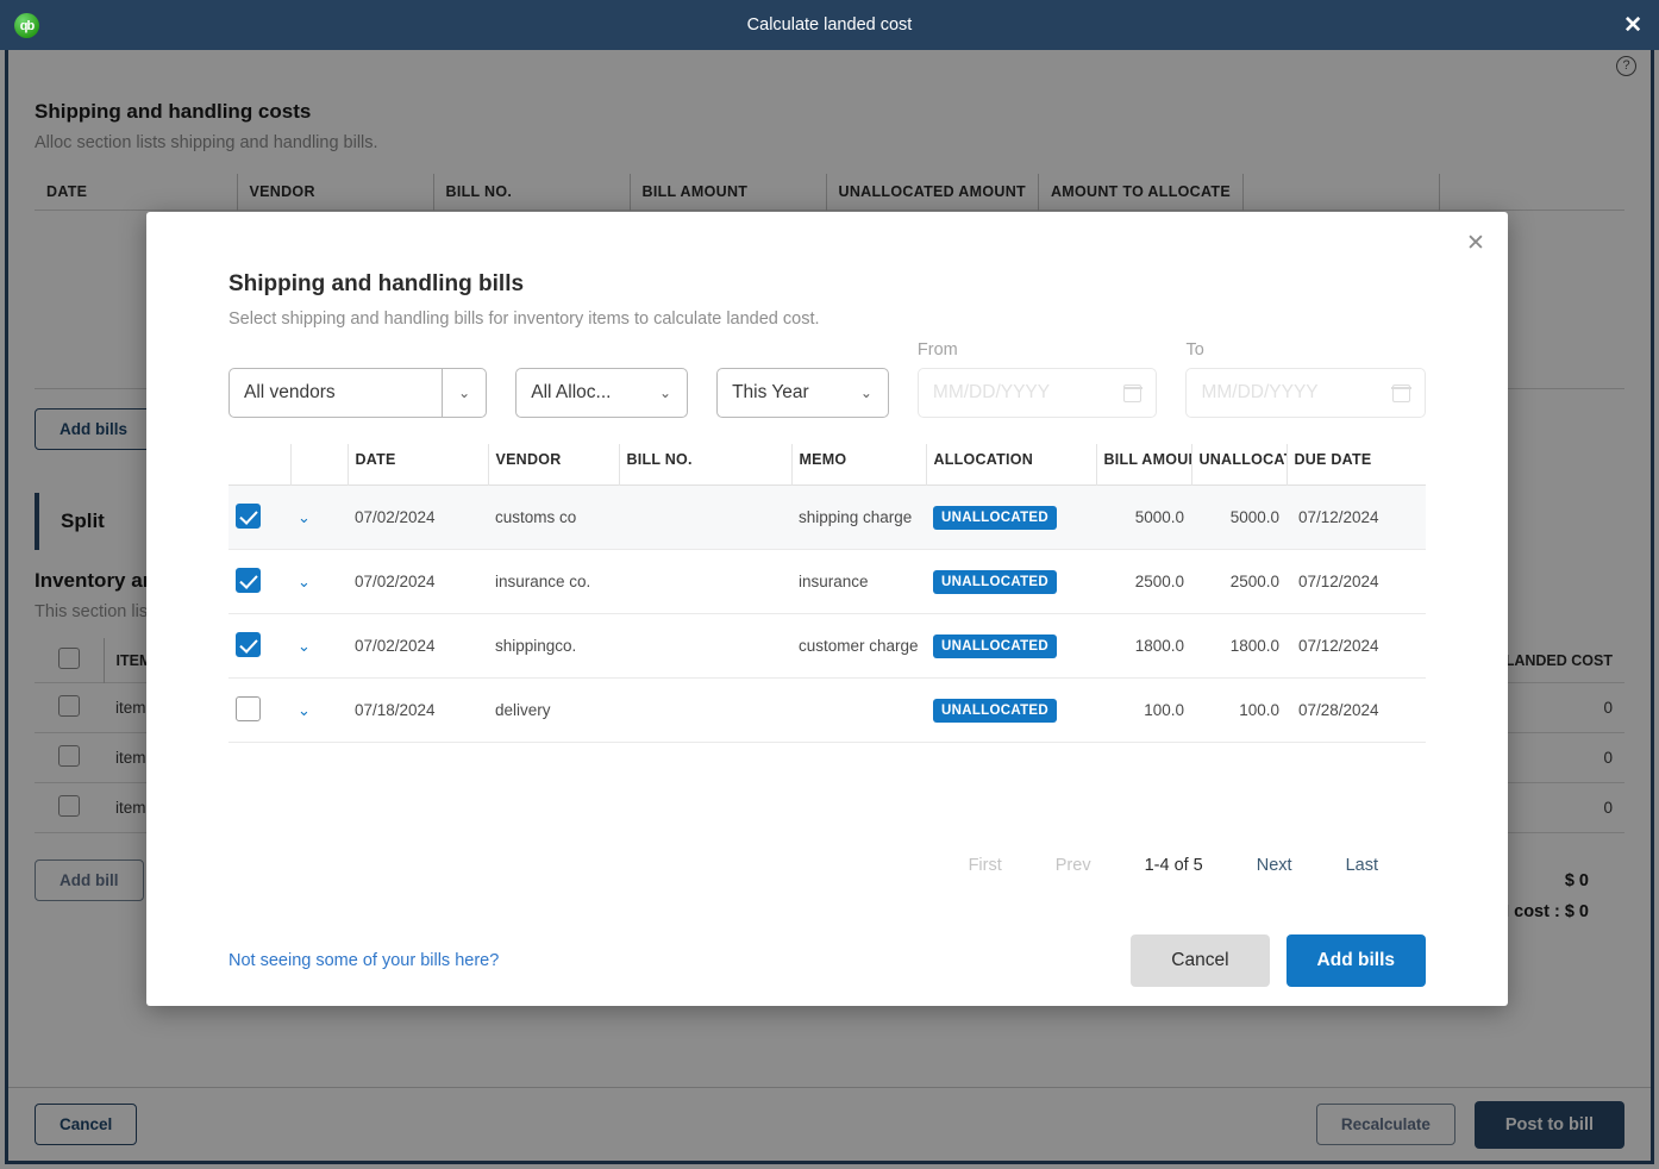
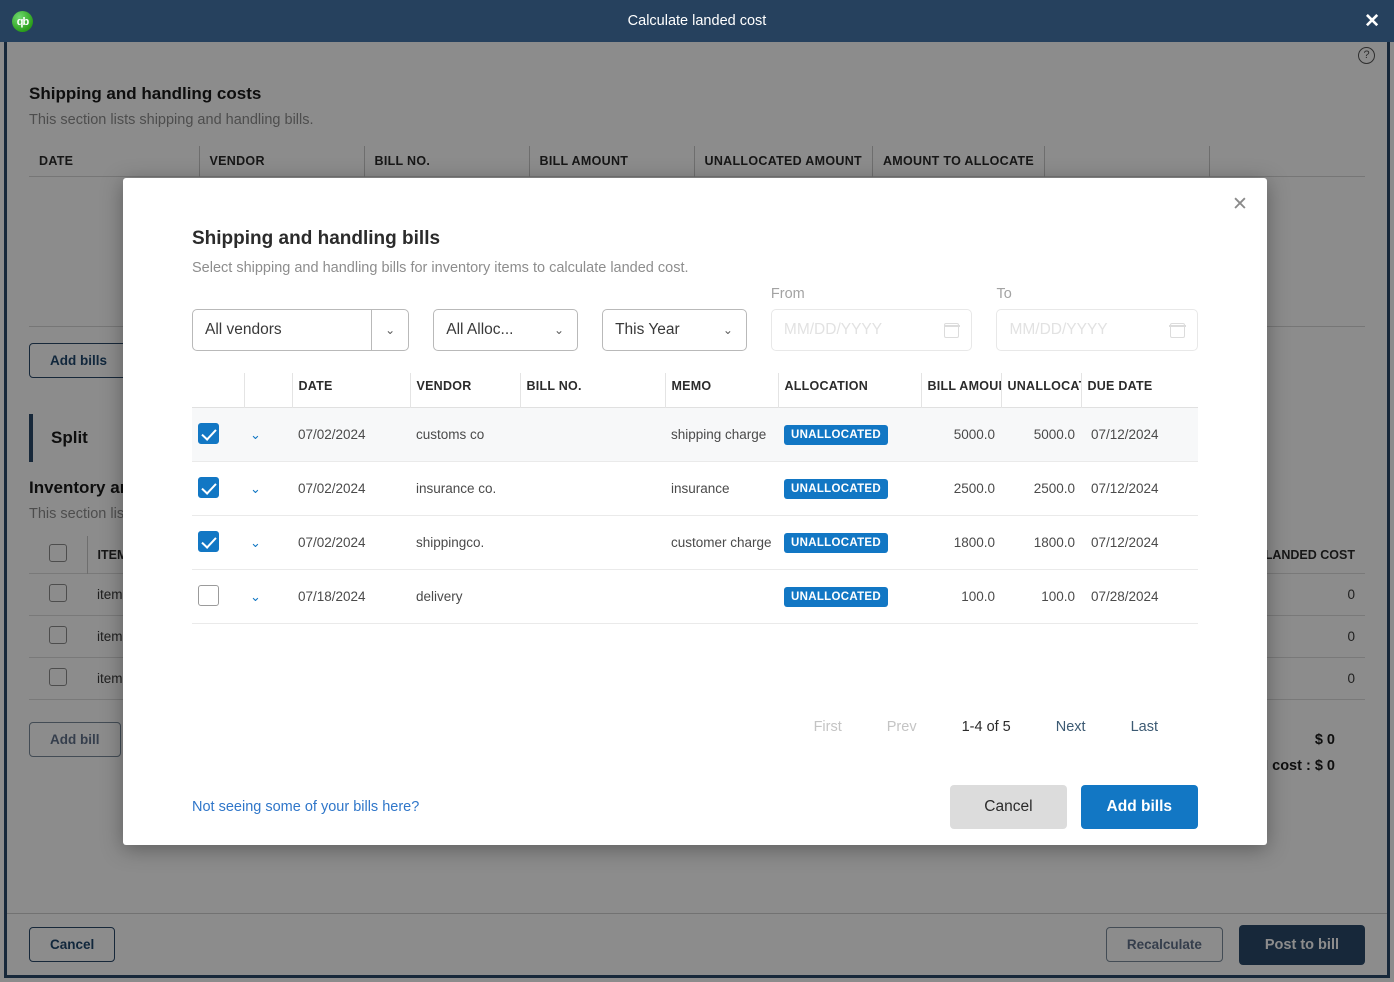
  ?
  Shipping and handling costs
- Alloc section lists shipping and handling bills.
+ This section lists shipping and handling bills.
  DATE	VENDOR	BILL NO.	BILL AMOUNT	UNALLOCATED AMOUNT	AMOUNT TO ALLOCATE
  Add bills
  Split
  	ITE	LANDED COST
  	item	0
  	item	0
  	item	0
  Add bill
  $ 0
  Cancel
  Recalculate
  Post to bill
  qb
  Calculate landed cost
  ✕
  ✕
  Shipping and handling bills
  Select shipping and handling bills for inventory items to calculate landed cost.
  All vendors
  ⌄
  All Alloc...
  ⌄
  This Year
  ⌄
  From
  MM/DD/YYYY
  To
  MM/DD/YYYY
  		DATE	VENDOR	BILL NO.	MEMO	ALLOCATION	BILL AMOU	UNALLOCA	DUE DATE
  	⌄	07/02/2024	customs co		shipping charge	UNALLOCATED	5000.0	5000.0	07/12/2024
  	⌄	07/02/2024	insurance co.		insurance	UNALLOCATED	2500.0	2500.0	07/12/2024
  	⌄	07/02/2024	shippingco.		customer charge	UNALLOCATED	1800.0	1800.0	07/12/2024
  	⌄	07/18/2024	delivery			UNALLOCATED	100.0	100.0	07/28/2024
  First
  Prev
  1-4 of 5
  Next
  Last
  Not seeing some of your bills here?
  Cancel
  Add bills
